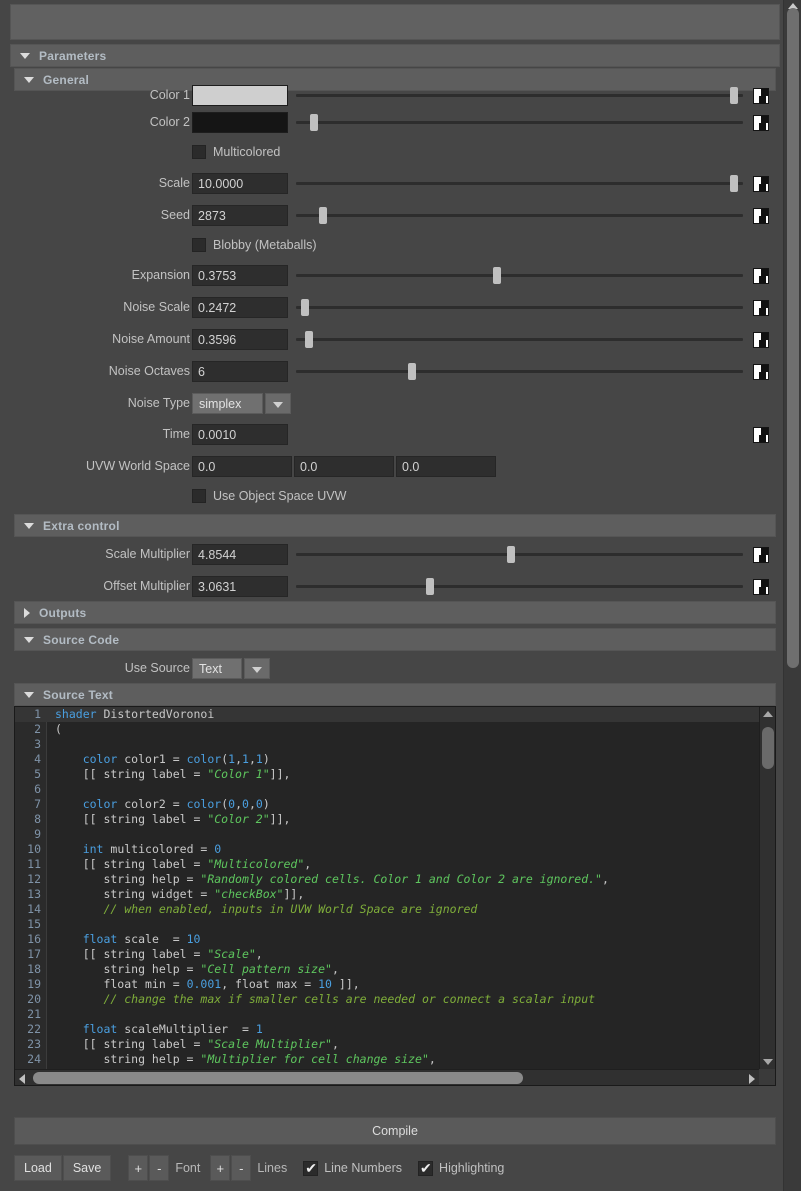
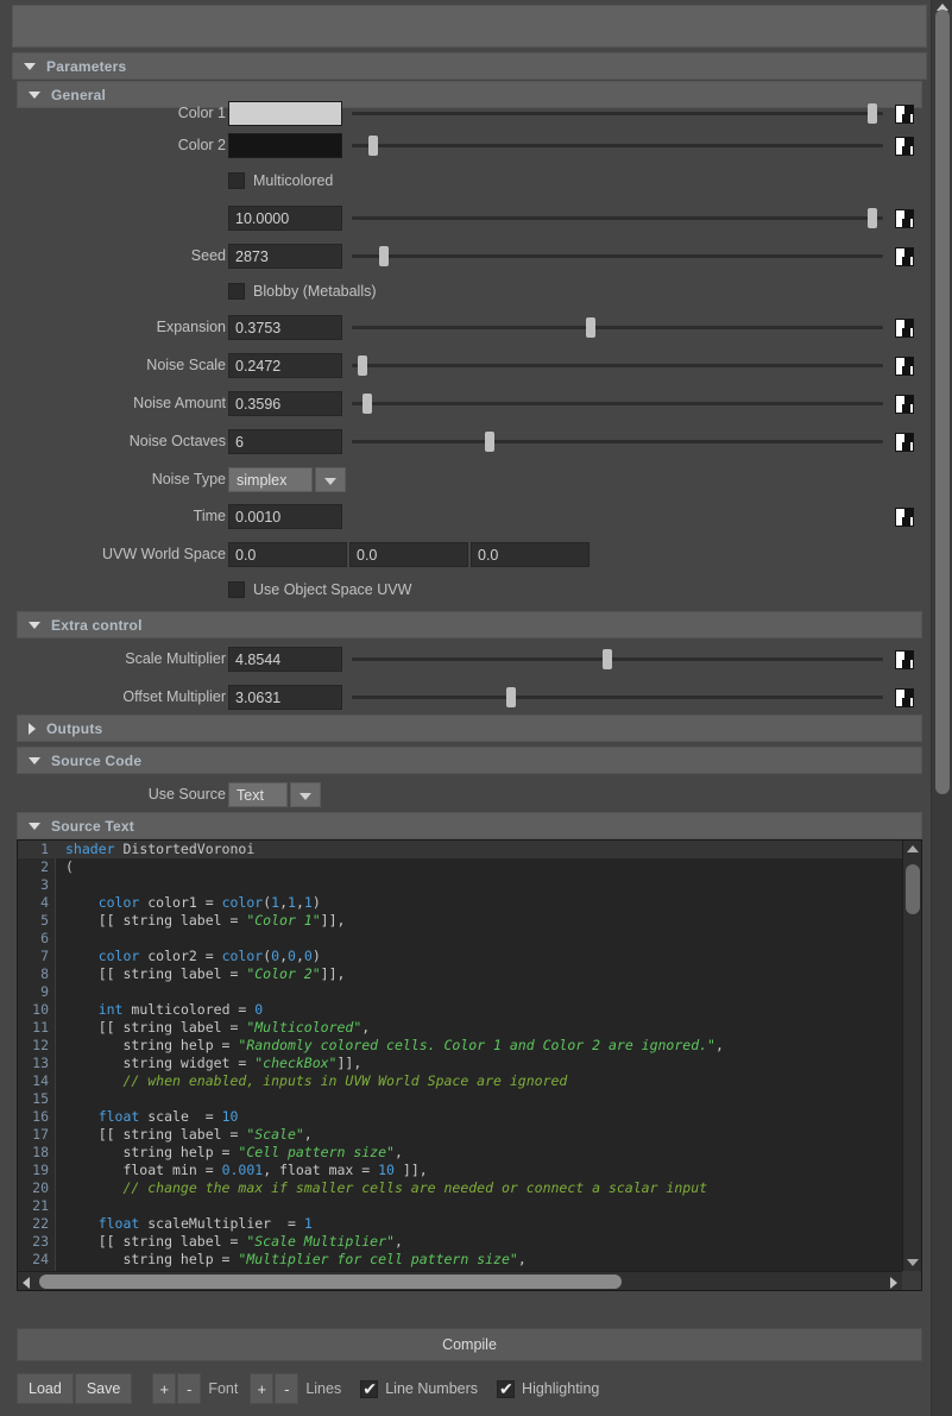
  Parameters
  General
  Color 1
  Color 2
  Multicolored
- Scale
  10.0000
  Seed
  2873
  Blobby (Metaballs)
  Expansion
  0.3753
  Noise Scale
  0.2472
  Noise Amount
  0.3596
  Noise Octaves
  6
  Noise Type
  simplex
  Time
  0.0010
  UVW World Space
  0.0
  0.0
  0.0
  Use Object Space UVW
  Extra control
  Scale Multiplier
  4.8544
  Offset Multiplier
  3.0631
  Outputs
  Source Code
  Use Source
  Text
  Source Text
  1
  shader DistortedVoronoi
  2
  (
  3
  4
  color color1 = color(1,1,1)
  5
  [[ string label = "Color 1"]],
  6
  7
  color color2 = color(0,0,0)
  8
  [[ string label = "Color 2"]],
  9
  10
  int multicolored = 0
  11
  [[ string label = "Multicolored",
  12
  string help = "Randomly colored cells. Color 1 and Color 2 are ignored.",
  13
  string widget = "checkBox"]],
  14
  // when enabled, inputs in UVW World Space are ignored
  15
  16
  float scale = 10
  17
  [[ string label = "Scale",
  18
  string help = "Cell pattern size",
  19
  float min = 0.001, float max = 10 ]],
  20
  // change the max if smaller cells are needed or connect a scalar input
  21
  22
  float scaleMultiplier = 1
  23
  [[ string label = "Scale Multiplier",
  24
- string help = "Multiplier for cell change size",
+ string help = "Multiplier for cell pattern size",
  Compile
  Load
  Save
  +
  -
  Font
  +
  -
  Lines
  Line Numbers
  Highlighting
